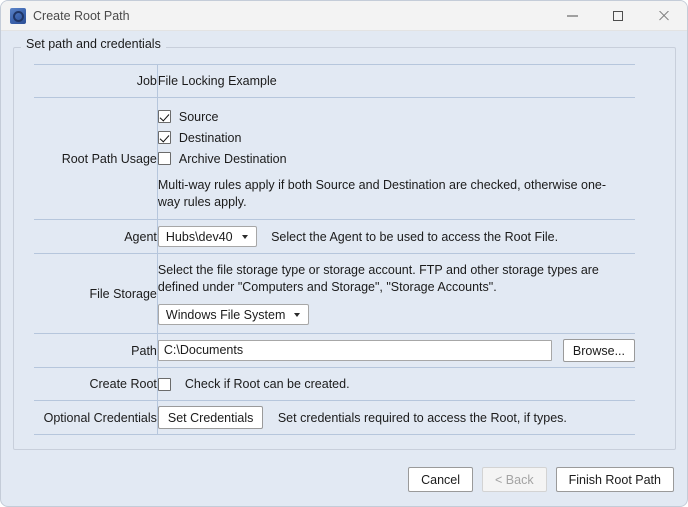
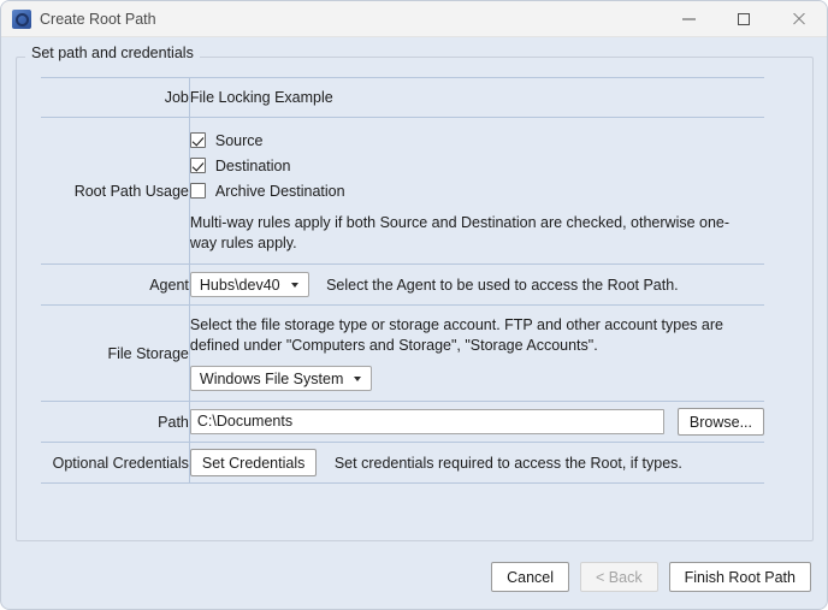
  Create Root Path
  Set path and credentials
  Job	File Locking Example
  Root Path Usage	Source Destination Archive Destination Multi-way rules apply if both Source and Destination are checked, otherwise one-way rules apply.
- Agent	Hubs\dev40 Select the Agent to be used to access the Root File.
+ Agent	Hubs\dev40 Select the Agent to be used to access the Root Path.
- File Storage	Select the file storage type or storage account. FTP and other storage types are defined under "Computers and Storage", "Storage Accounts". Windows File System
+ File Storage	Select the file storage type or storage account. FTP and other account types are defined under "Computers and Storage", "Storage Accounts". Windows File System
  Path	C:\Documents Browse...
- Create Root	Check if Root can be created.
  Optional Credentials	Set Credentials Set credentials required to access the Root, if types.
  Cancel
  < Back
  Finish Root Path
